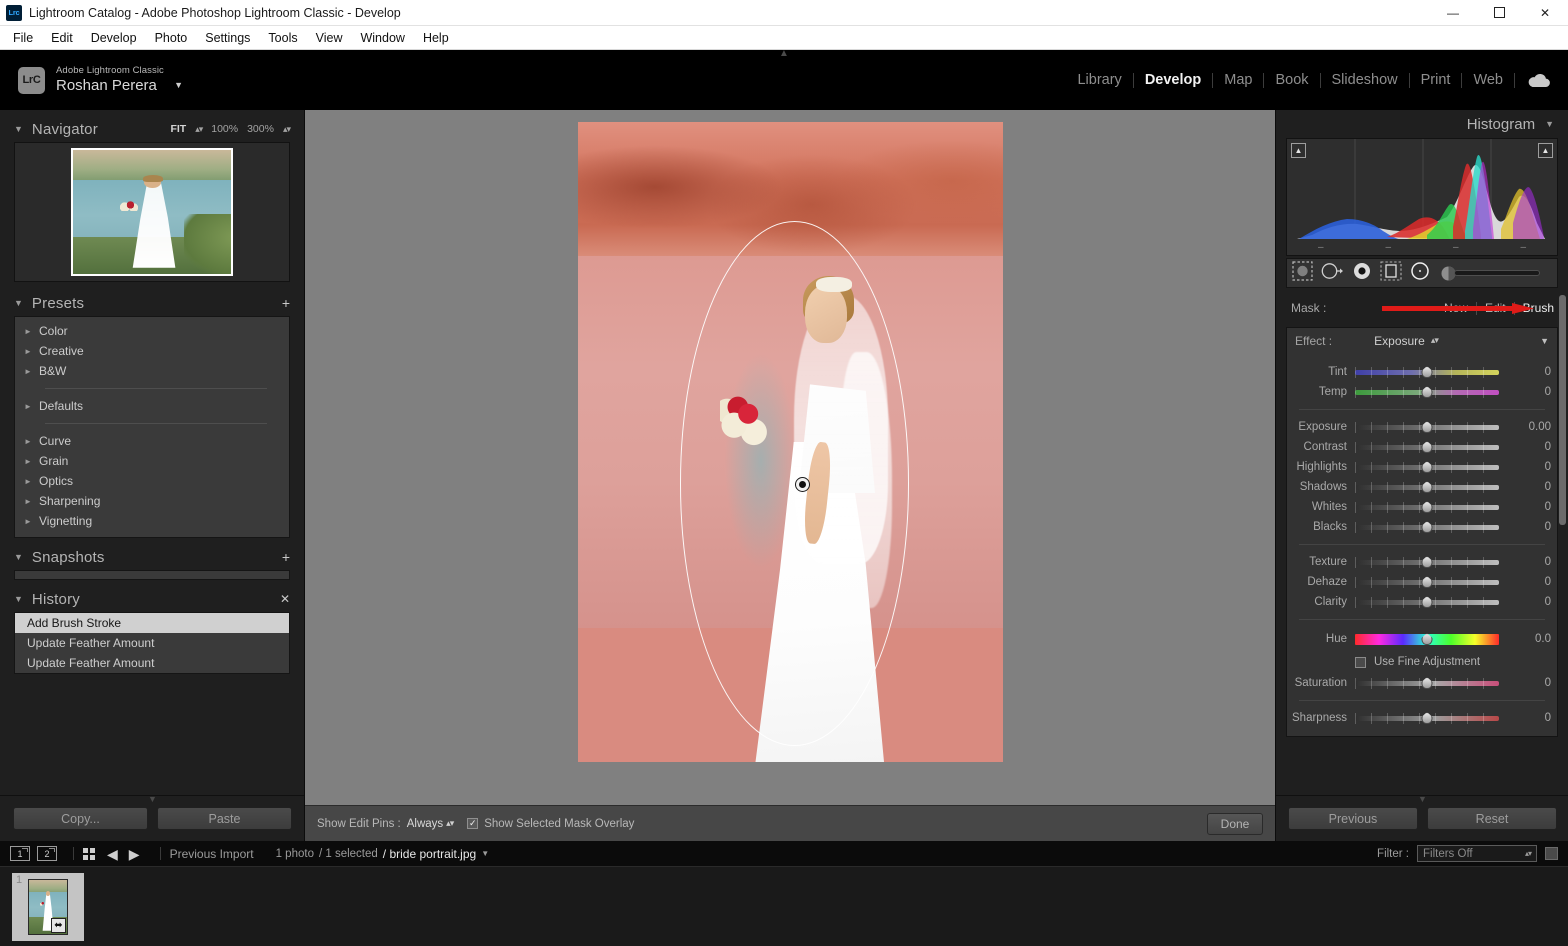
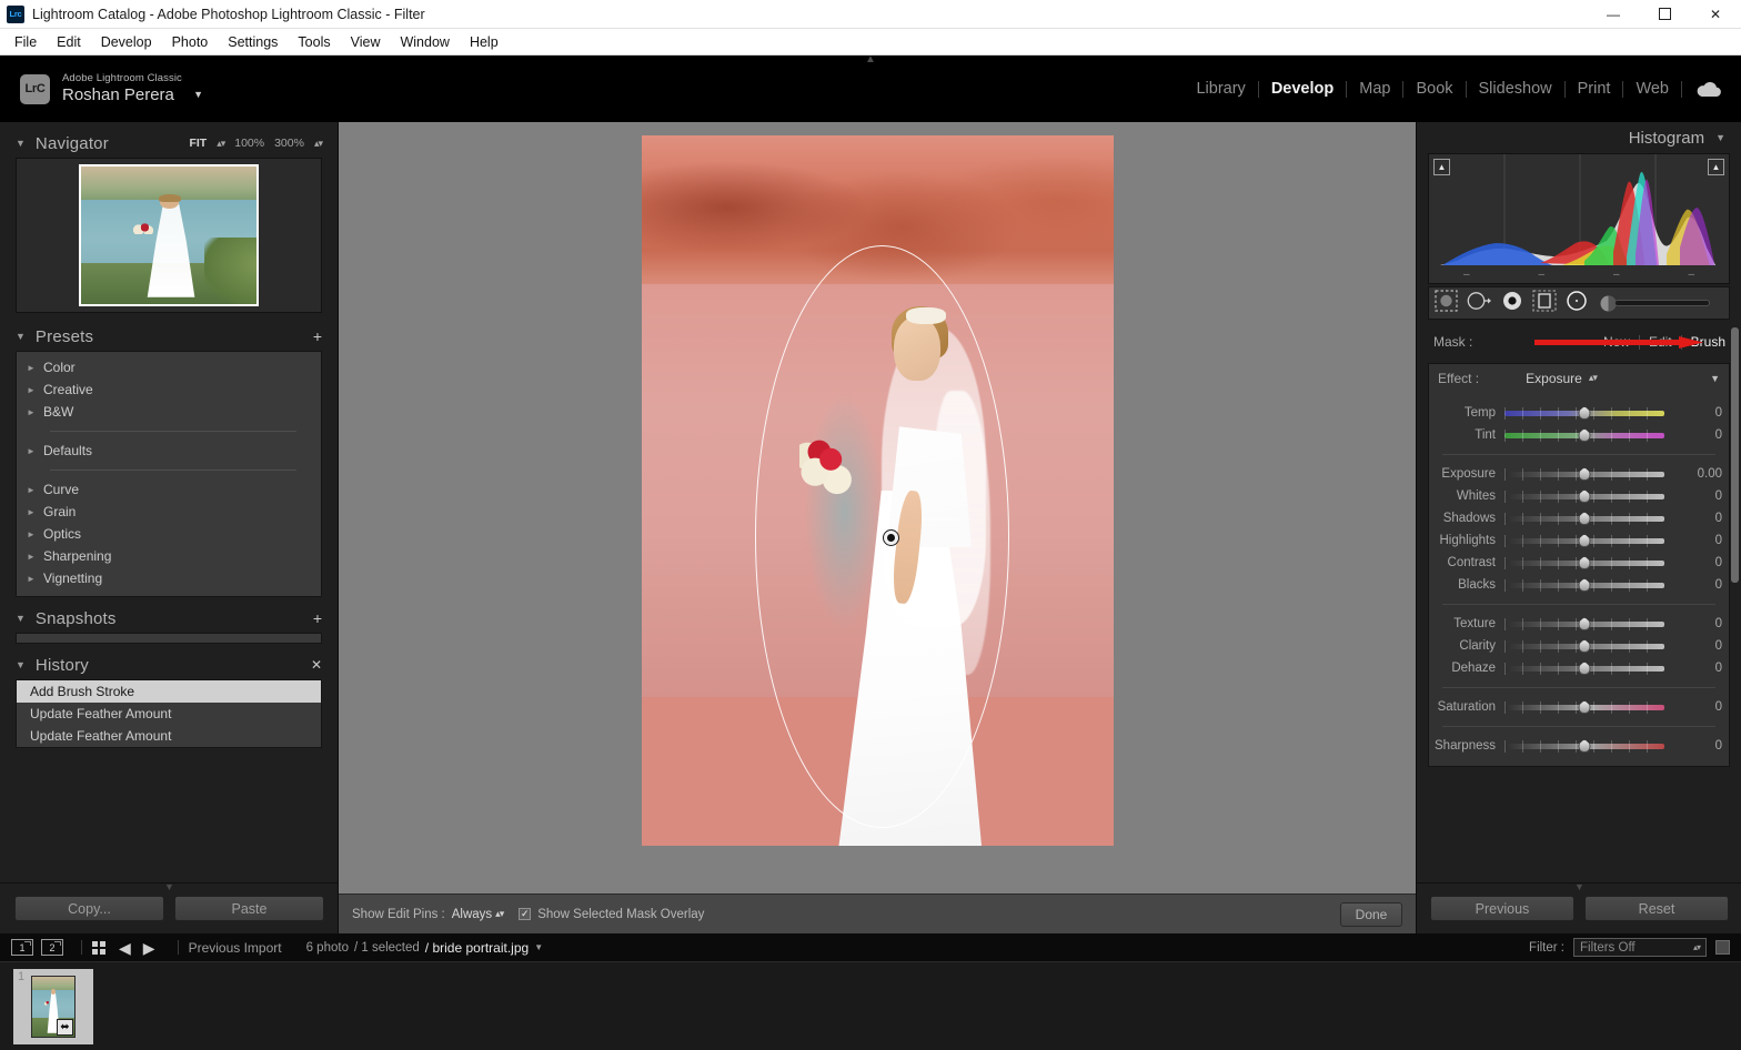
  Lrc
- Lightroom Catalog - Adobe Photoshop Lightroom Classic - Develop
+ Lightroom Catalog - Adobe Photoshop Lightroom Classic - Filter
  —
  ✕
  File
  Edit
  Develop
  Photo
  Settings
  Tools
  View
  Window
  Help
  ▲
  LrC
  Adobe Lightroom Classic
  Roshan Perera ▼
  Library
  Develop
  Map
  Book
  Slideshow
  Print
  Web
  ▼
  Navigator
  FIT
  ▴▾
  100%
  300%
  ▴▾
  ▼
  Presets
  +
  ►
  Color
  ►
  Creative
  ►
  B&W
  ►
  Defaults
  ►
  Curve
  ►
  Grain
  ►
  Optics
  ►
  Sharpening
  ►
  Vignetting
  ▼
  Snapshots
  +
  ▼
  History
  ✕
  Add Brush Stroke
  Update Feather Amount
  Update Feather Amount
  ▼
  Copy...
  Paste
  Show Edit Pins :
  Always
  ▴▾
  ✓
  Show Selected Mask Overlay
  Done
  Histogram
  ▼
  ▲
  ▲
  –
  –
  –
  –
  Mask :
  rush
  Effect :
  Exposure
  ▴▾
  ▼
- Tint
+ Temp
  0
- Temp
+ Tint
  0
  Exposure
  0.00
- Contrast
+ Whites
  0
- Highlights
+ Shadows
  0
- Shadows
+ Highlights
  0
- Whites
+ Contrast
  0
  Blacks
  0
  Texture
  0
- Dehaze
+ Clarity
  0
- Clarity
+ Dehaze
  0
- Hue
- 0.0
- Use Fine Adjustment
  Saturation
  0
  Sharpness
  0
  ▼
  Previous
  Reset
  1
  2
  ◀
  ▶
  Previous Import
- 1 photo
+ 6 photo
  / 1 selected
  / bride portrait.jpg
  ▼
  Filter :
  Filters Off
  ▴▾
  1
  ⬌
